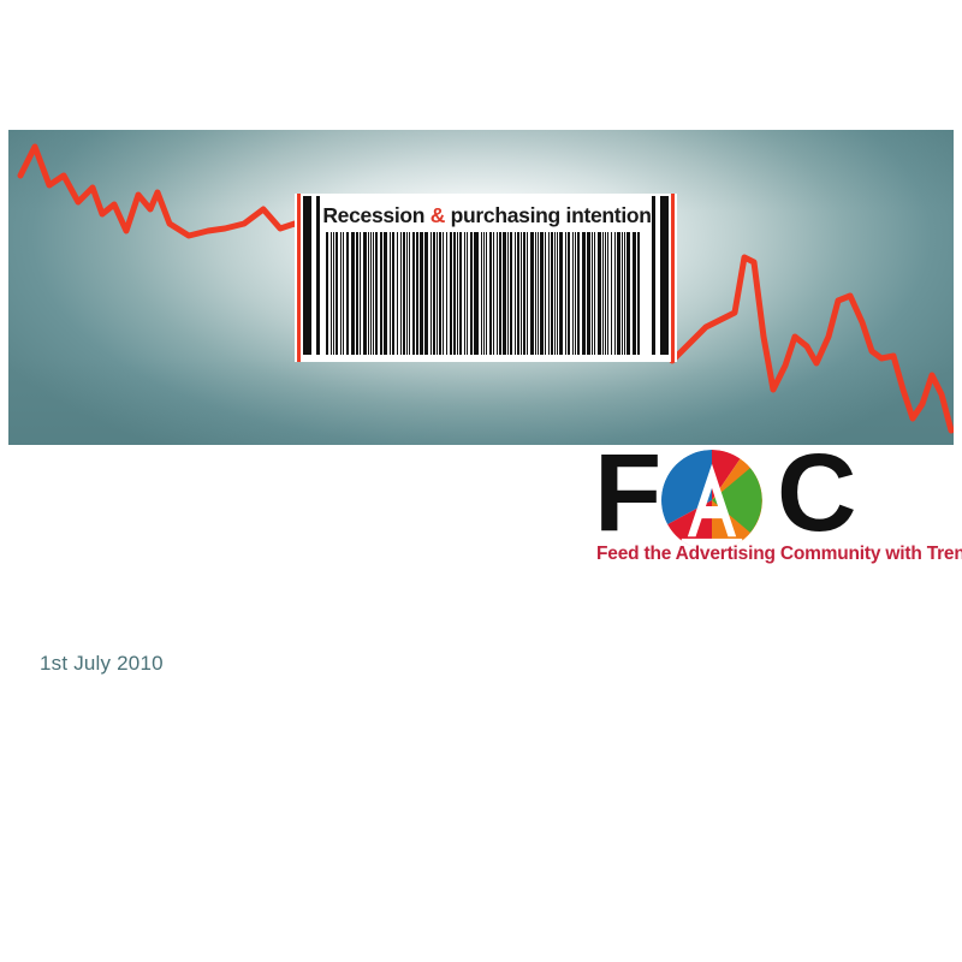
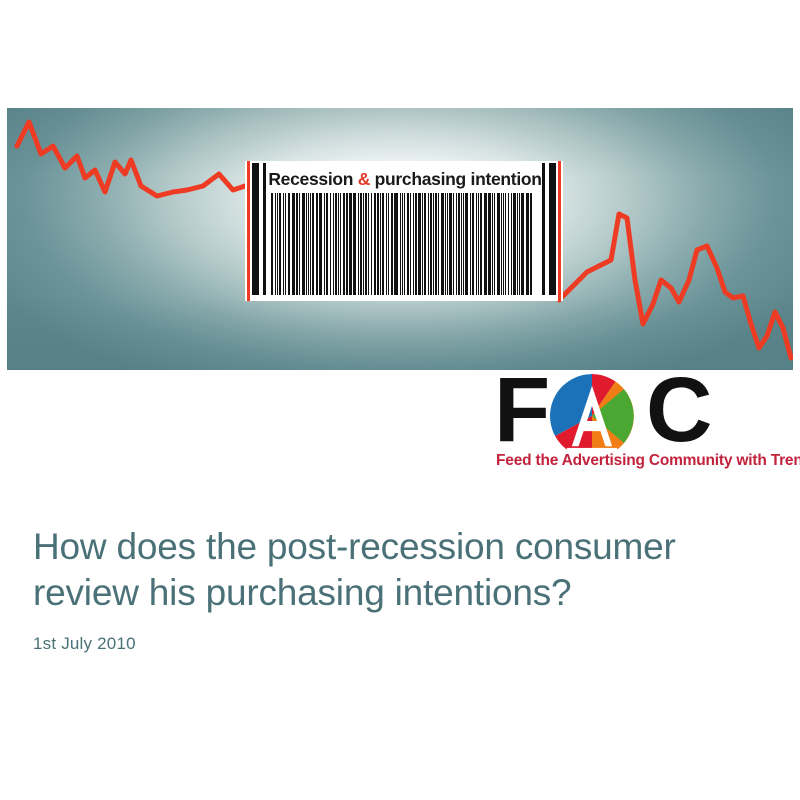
  Recession & purchasing intention
  F
  C
  Feed the Advertising Community with Tren
+ How does the post-recession consumer review his purchasing intentions?
  1st July 2010
